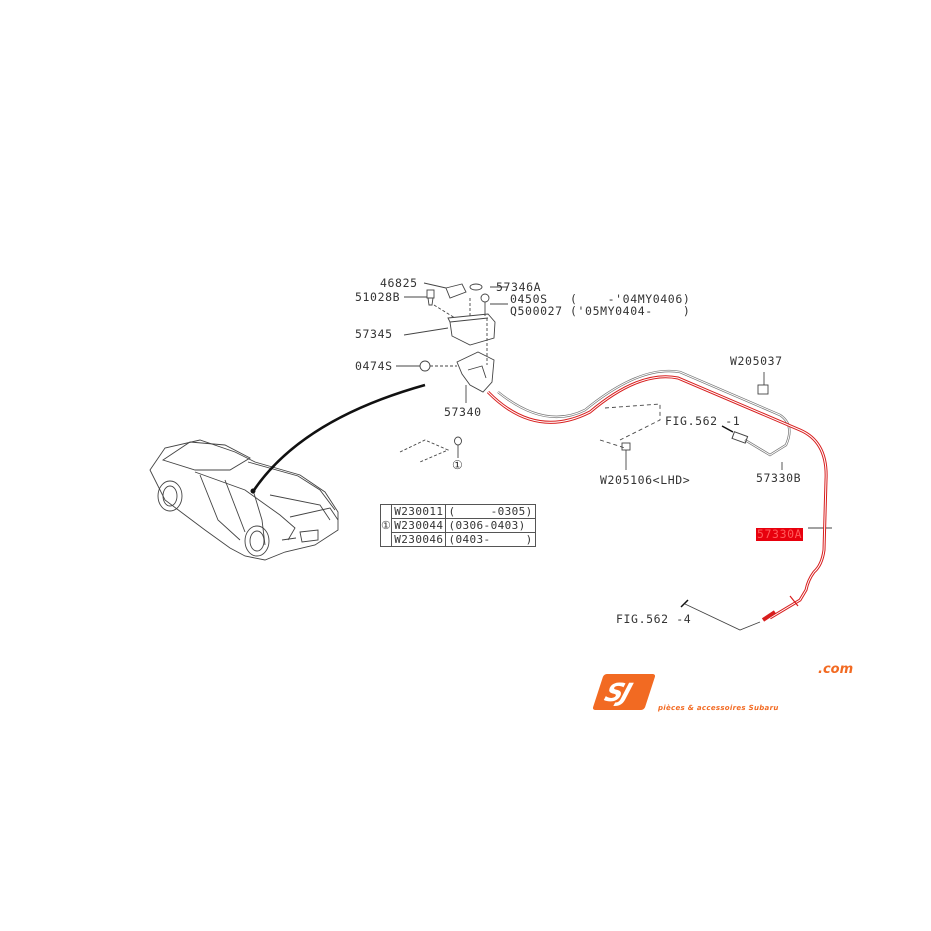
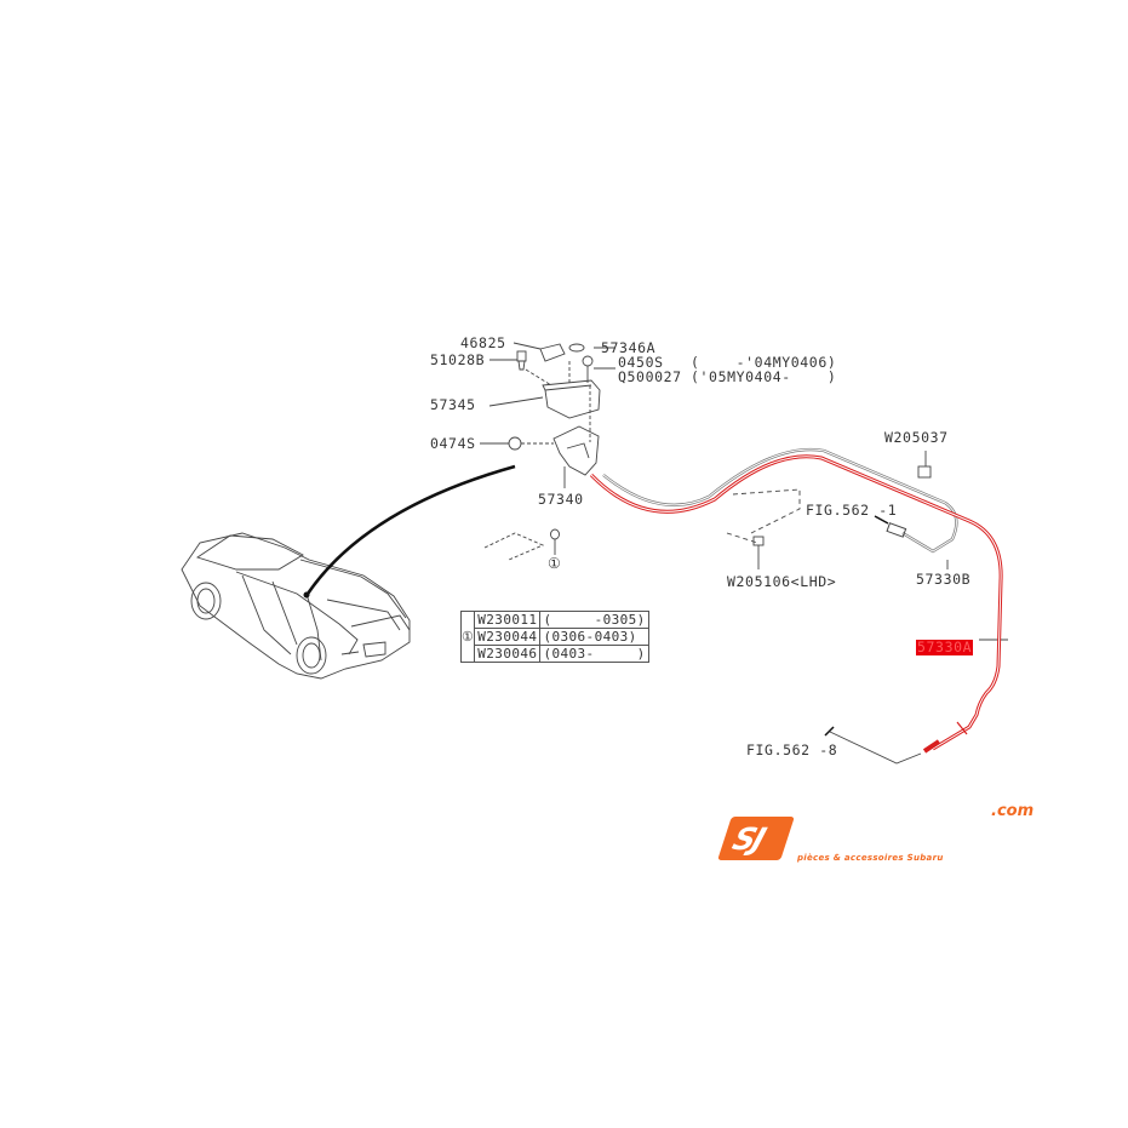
  46825
  57346A
  51028B
  0450S
  ( -'04MY0406)
  Q500027
  ('05MY0404- )
  57345
  0474S
  57340
  ①
  W205037
  FIG.562 -1
  W205106<LHD>
  57330B
  57330A
- FIG.562 -4
+ FIG.562 -8
  ①	W230011	( -0305)
  W230044	(0306-0403)
  W230046	(0403- )
  .com
  pièces & accessoires Subaru
